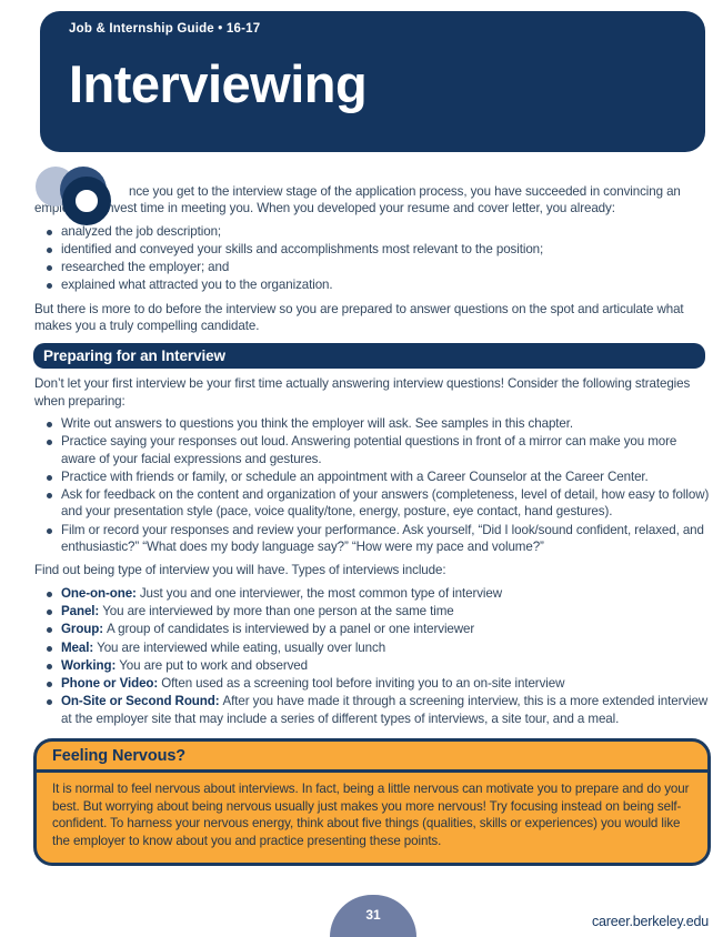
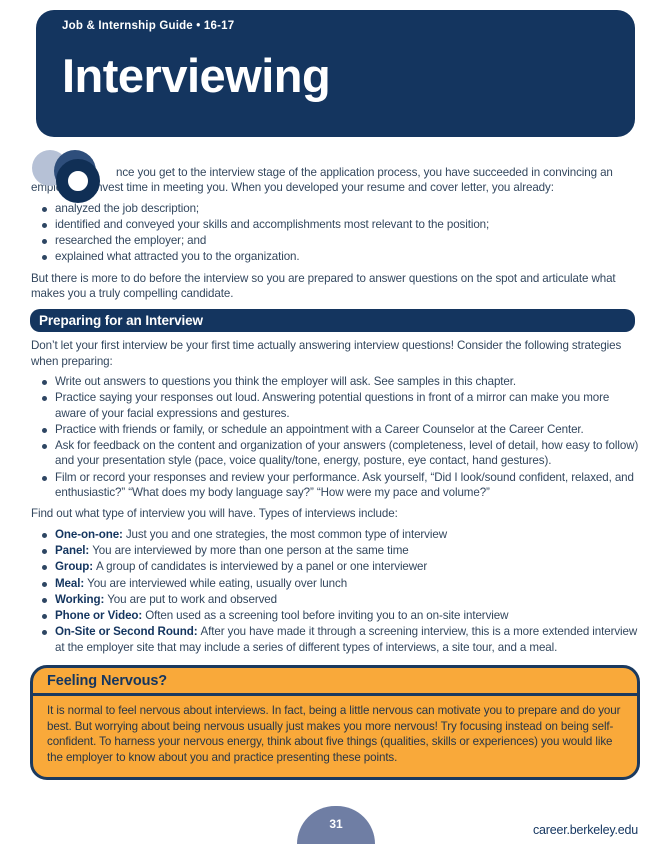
  Job & Internship Guide • 16-17
  Interviewing
  nce you get to the interview stage of the application process, you have succeeded in convincing an emplnvest time in meeting you. When you developed your resume and cover letter, you already:
  analyzed the job description;
  identified and conveyed your skills and accomplishments most relevant to the position;
  researched the employer; and
  explained what attracted you to the organization.
  But there is more to do before the interview so you are prepared to answer questions on the spot and articulate what makes you a truly compelling candidate.
  Preparing for an Interview
  Don’t let your first interview be your first time actually answering interview questions! Consider the following strategies when preparing:
  Write out answers to questions you think the employer will ask. See samples in this chapter.
  Practice saying your responses out loud. Answering potential questions in front of a mirror can make you more aware of your facial expressions and gestures.
  Practice with friends or family, or schedule an appointment with a Career Counselor at the Career Center.
  Ask for feedback on the content and organization of your answers (completeness, level of detail, how easy to follow) and your presentation style (pace, voice quality/tone, energy, posture, eye contact, hand gestures).
  Film or record your responses and review your performance. Ask yourself, “Did I look/sound confident, relaxed, and enthusiastic?” “What does my body language say?” “How were my pace and volume?”
- Find out being type of interview you will have. Types of interviews include:
+ Find out what type of interview you will have. Types of interviews include:
- One-on-one: Just you and one interviewer, the most common type of interview
+ One-on-one: Just you and one strategies, the most common type of interview
  Panel: You are interviewed by more than one person at the same time
  Group: A group of candidates is interviewed by a panel or one interviewer
  Meal: You are interviewed while eating, usually over lunch
  Working: You are put to work and observed
  Phone or Video: Often used as a screening tool before inviting you to an on-site interview
  On-Site or Second Round: After you have made it through a screening interview, this is a more extended interview at the employer site that may include a series of different types of interviews, a site tour, and a meal.
  Feeling Nervous?
  It is normal to feel nervous about interviews. In fact, being a little nervous can motivate you to prepare and do your best. But worrying about being nervous usually just makes you more nervous! Try focusing instead on being self-confident. To harness your nervous energy, think about five things (qualities, skills or experiences) you would like the employer to know about you and practice presenting these points.
  31
  career.berkeley.edu
